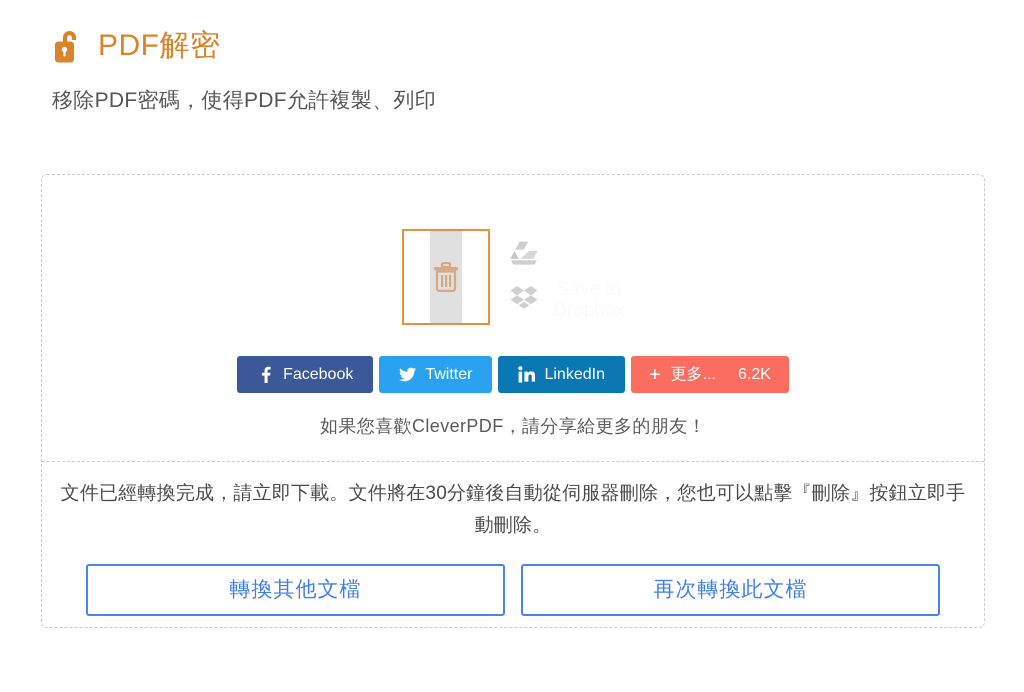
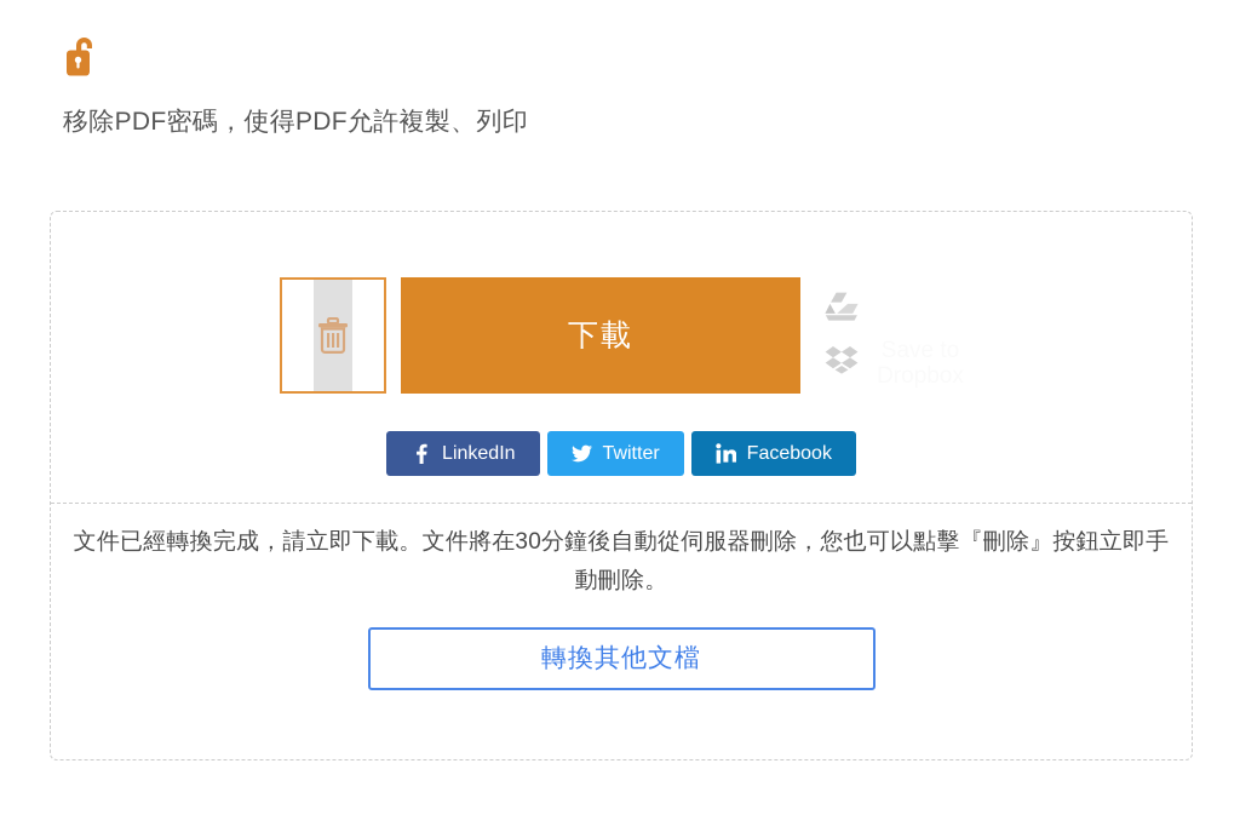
- PDF解密
  移除PDF密碼，使得PDF允許複製、列印
+ 下載
- Facebook
+ LinkedIn
  Twitter
- LinkedIn
+ Facebook
- +
- 更多...
- 6.2K
- 如果您喜歡CleverPDF，請分享給更多的朋友！
  文件已經轉換完成，請立即下載。文件將在30分鐘後自動從伺服器刪除，您也可以點擊『刪除』按鈕立即手動刪除。
  轉換其他文檔
- 再次轉換此文檔
